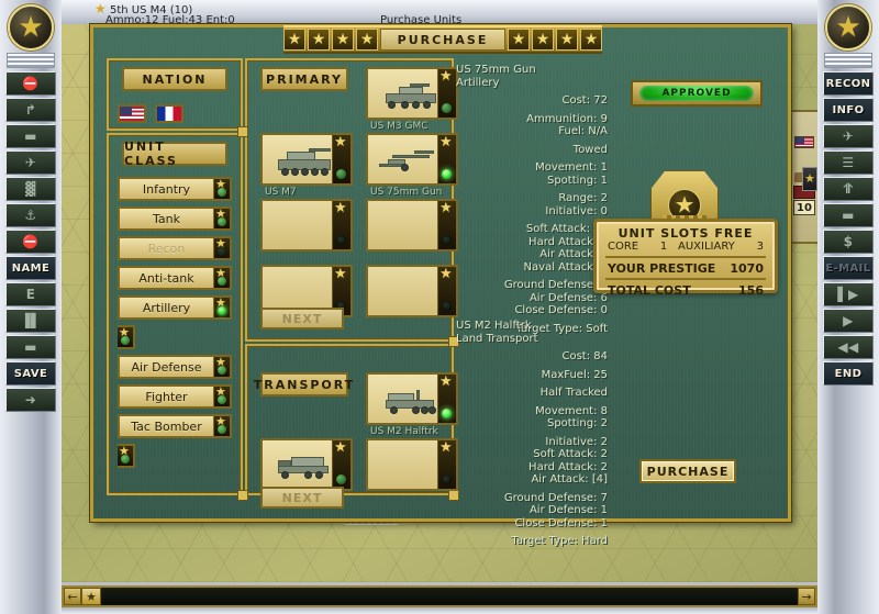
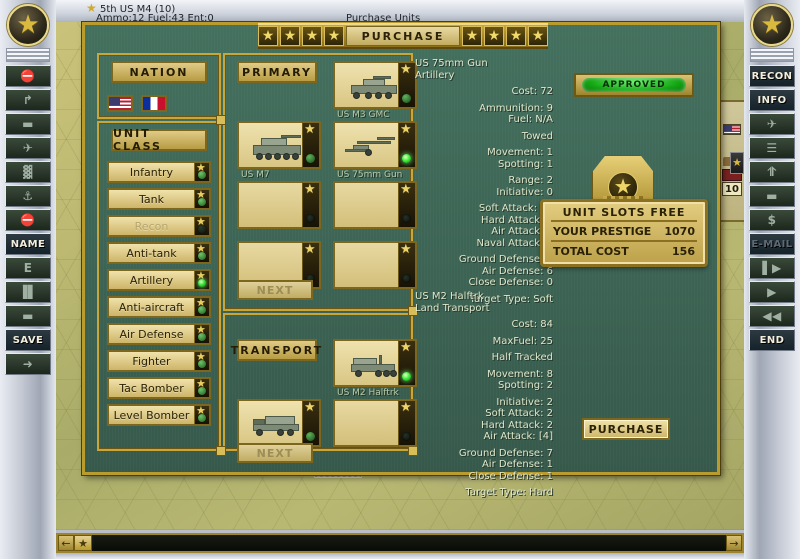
  ★ 5th US M4 (10)
  Ammo:12 Fuel:43 Ent:0
  Purchase Units
  ★
  ⛔
  ↱
  ▬
  ✈
  ▓
  ⚓
  ⛔
  NAME
  E
  ▐▌
  ▬
  SAVE
  ➜
  ★
  RECON
  INFO
  ✈
  ☰
  ⥣
  ▬
  $
  E-MAIL
  ▌▶
  ▶
  ◀◀
  END
  10
  ★
  ★
  ★
  ★
  ★
  PURCHASE
  ★
  ★
  ★
  ★
  NATION
  UNIT CLASS
  Infantry
  ★
  Tank
  ★
  Recon
  ★
  Anti-tank
  ★
  Artillery
  ★
+ Anti-aircraft
  ★
  Air Defense
  ★
  Fighter
  ★
  Tac Bomber
  ★
+ Level Bomber
  ★
  PRIMARY
  ★
  US M3 GMC
  ★
  US M7
  ★
  US 75mm Gun
  ★
  ★
  ★
  ★
  NEXT
  TRANSPORT
  ★
  US M2 Halftrk
  ★
  ★
  NEXT
  APPROVED
  US 75mm Gun
  Artillery
  Cost: 72
  Ammunition: 9
  Fuel: N/A
  Towed
  Movement: 1
  Spotting: 1
  Range: 2
  Initiative: 0
  Soft Attack:
  Hard Attack
  Air Attack
  Naval Attack
  Ground Defense
  Air Defense: 6
  Close Defense: 0
  Target Type: Soft
  US M2 Halftrk
  Land Transport
  Cost: 84
  MaxFuel: 25
  Half Tracked
  Movement: 8
  Spotting: 2
  Initiative: 2
  Soft Attack: 2
  Hard Attack: 2
  Air Attack: [4]
  Ground Defense: 7
  Air Defense: 1
  Close Defense: 1
  Target Type: Hard
  ★
  UNIT SLOTS FREE
- CORE
- 1
- AUXILIARY
- 3
  YOUR PRESTIGE
  1070
  TOTAL COST
  156
  PURCHASE
  ←
  ★
  →
